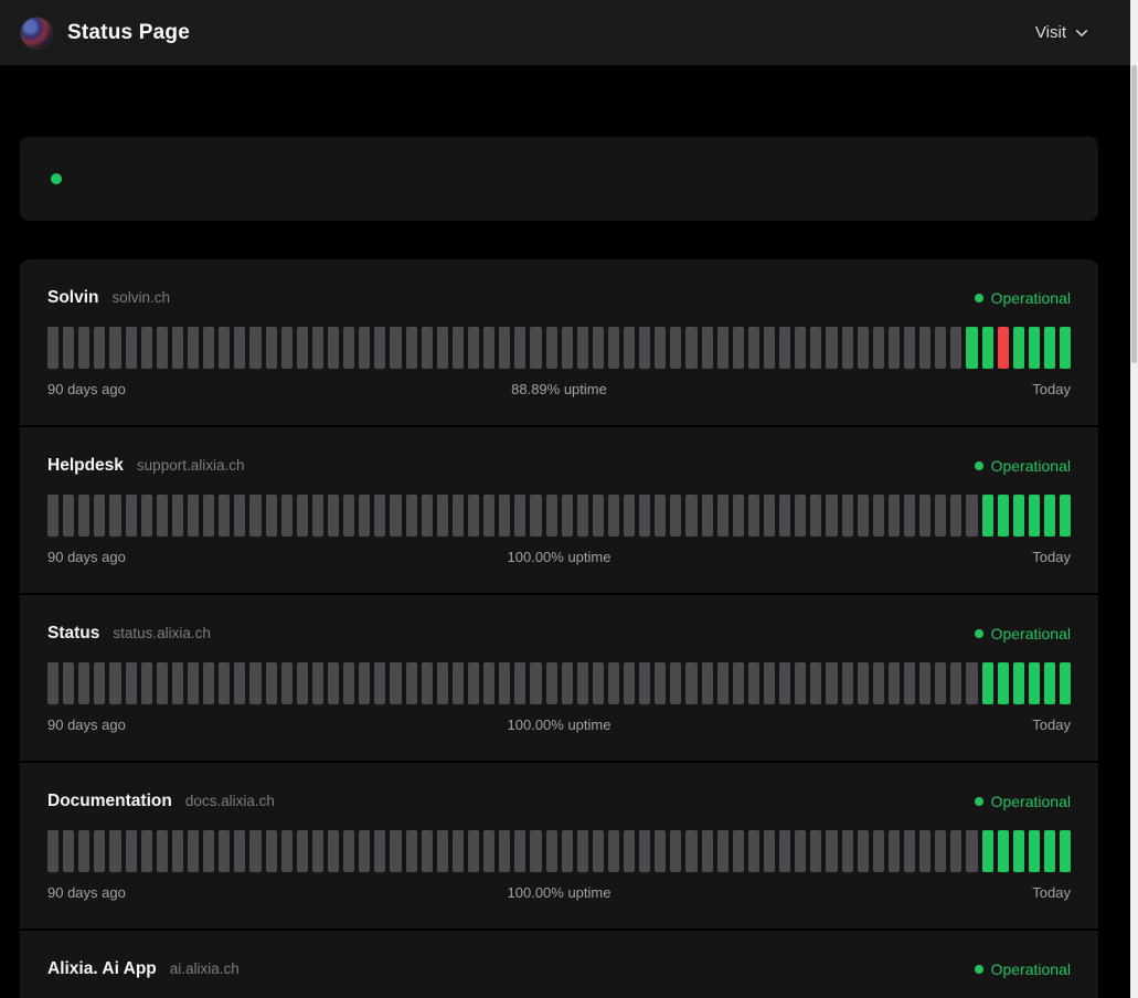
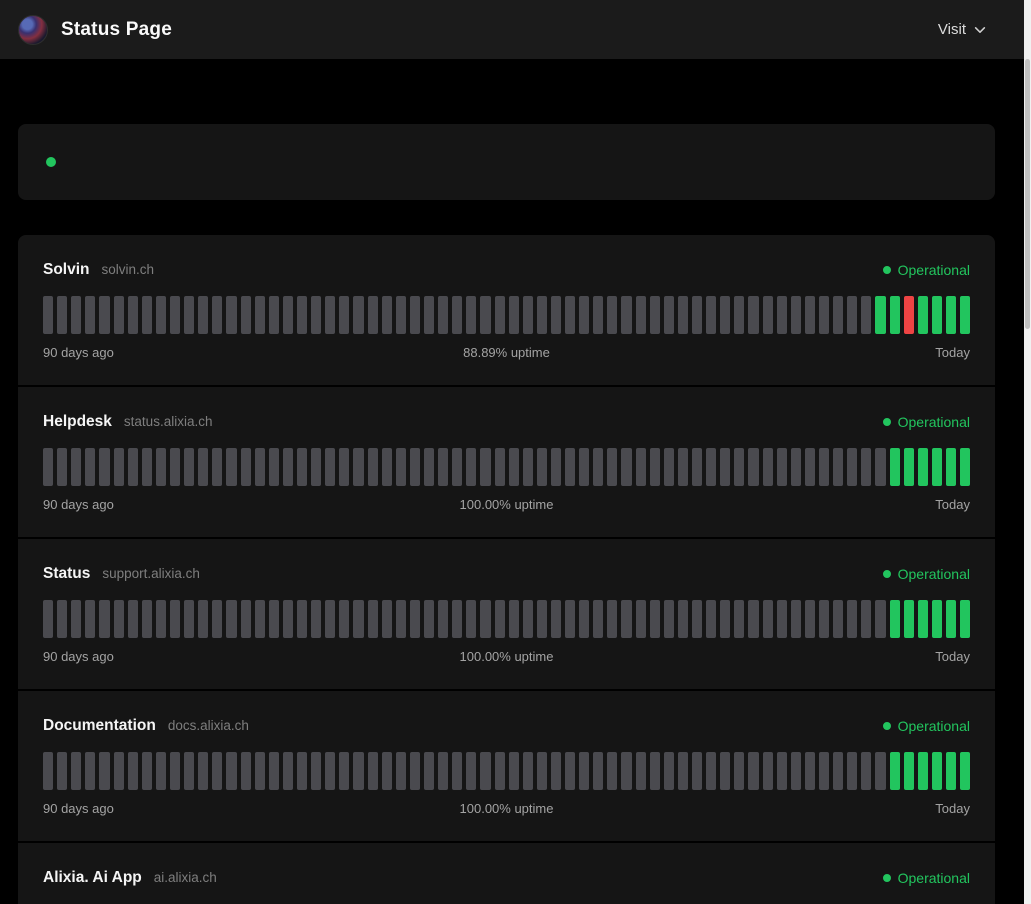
  Status Page
  Visit
  Solvin
  solvin.ch
  Operational
  90 days ago
  88.89% uptime
  Today
  Helpdesk
- support.alixia.ch
+ status.alixia.ch
  Operational
  90 days ago
  100.00% uptime
  Today
  Status
- status.alixia.ch
+ support.alixia.ch
  Operational
  90 days ago
  100.00% uptime
  Today
  Documentation
  docs.alixia.ch
  Operational
  90 days ago
  100.00% uptime
  Today
  Alixia. Ai App
  ai.alixia.ch
  Operational
